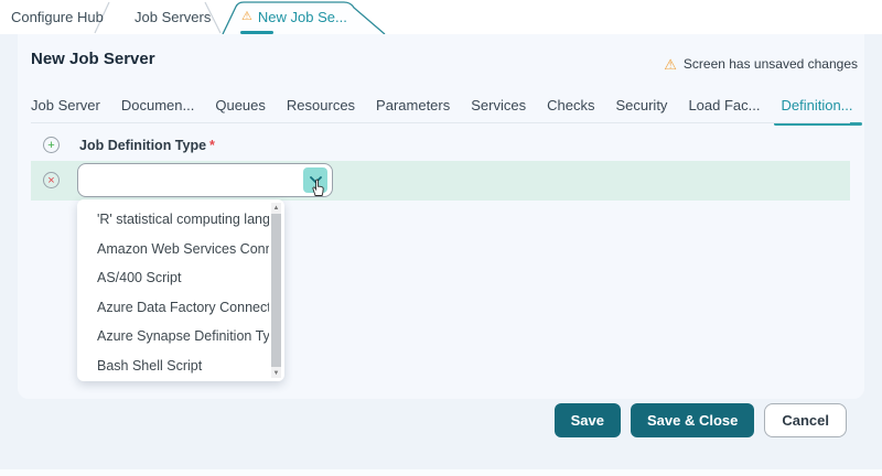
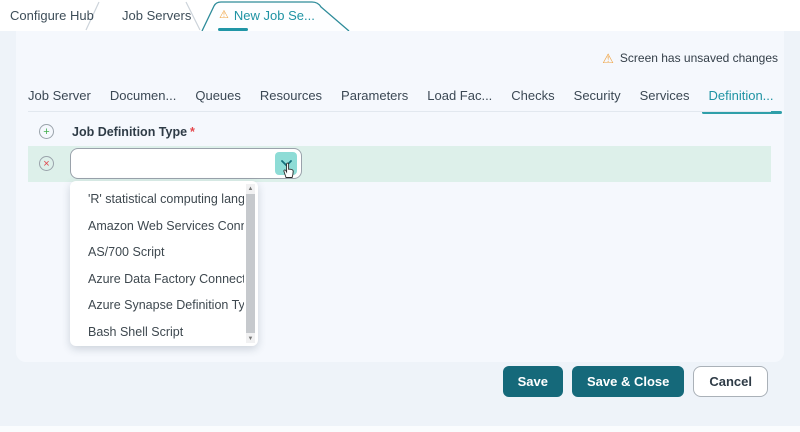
  Configure Hub
  Job Servers
  ⚠
  New Job Se...
- New Job Server
  ⚠
  Screen has unsaved changes
  Job Server
  Documen...
  Queues
  Resources
  Parameters
- Services
+ Load Fac...
  Checks
  Security
- Load Fac...
+ Services
  Definition...
  +
  Job Definition Type *
  ×
  'R' statistical computing lang
  Amazon Web Services Con
- AS/400 Script
+ AS/700 Script
  Azure Data Factory Connect
  Azure Synapse Definition Ty
  Bash Shell Script
  Save
  Save & Close
  Cancel
